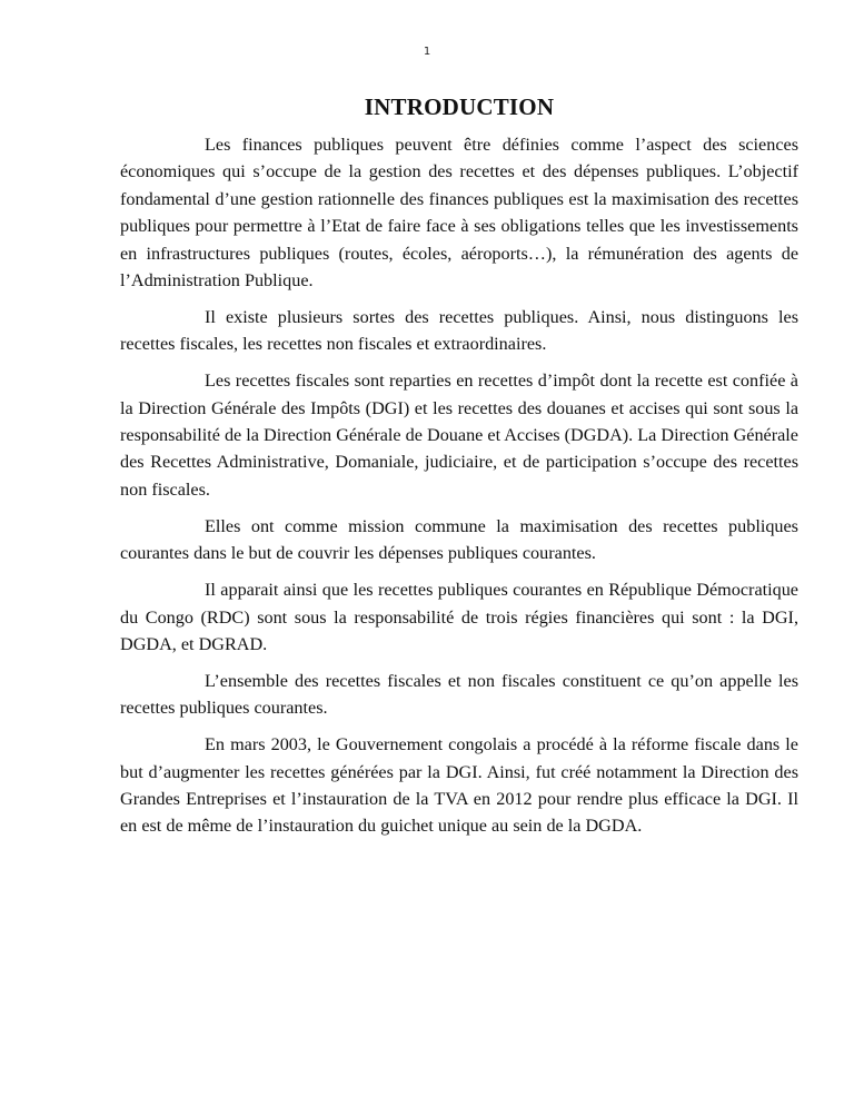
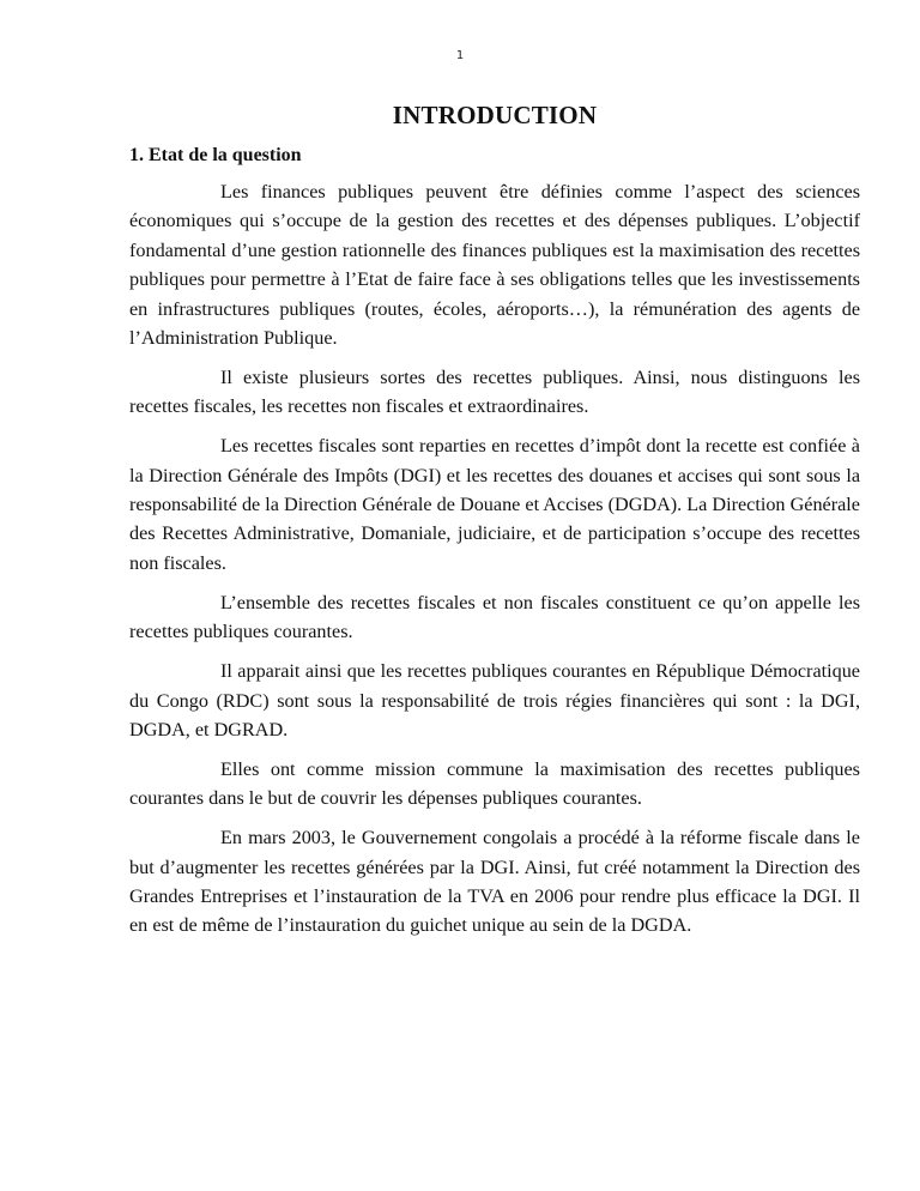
  1
  INTRODUCTION
+ 1. Etat de la question
  Les finances publiques peuvent être définies comme l’aspect des sciences économiques qui s’occupe de la gestion des recettes et des dépenses publiques. L’objectif fondamental d’une gestion rationnelle des finances publiques est la maximisation des recettes publiques pour permettre à l’Etat de faire face à ses obligations telles que les investissements en infrastructures publiques (routes, écoles, aéroports…), la rémunération des agents de l’Administration Publique.
  Il existe plusieurs sortes des recettes publiques. Ainsi, nous distinguons les recettes fiscales, les recettes non fiscales et extraordinaires.
  Les recettes fiscales sont reparties en recettes d’impôt dont la recette est confiée à la Direction Générale des Impôts (DGI) et les recettes des douanes et accises qui sont sous la responsabilité de la Direction Générale de Douane et Accises (DGDA). La Direction Générale des Recettes Administrative, Domaniale, judiciaire, et de participation s’occupe des recettes non fiscales.
- Elles ont comme mission commune la maximisation des recettes publiques courantes dans le but de couvrir les dépenses publiques courantes.
+ L’ensemble des recettes fiscales et non fiscales constituent ce qu’on appelle les recettes publiques courantes.
  Il apparait ainsi que les recettes publiques courantes en République Démocratique du Congo (RDC) sont sous la responsabilité de trois régies financières qui sont : la DGI, DGDA, et DGRAD.
- L’ensemble des recettes fiscales et non fiscales constituent ce qu’on appelle les recettes publiques courantes.
+ Elles ont comme mission commune la maximisation des recettes publiques courantes dans le but de couvrir les dépenses publiques courantes.
- En mars 2003, le Gouvernement congolais a procédé à la réforme fiscale dans le but d’augmenter les recettes générées par la DGI. Ainsi, fut créé notamment la Direction des Grandes Entreprises et l’instauration de la TVA en 2012 pour rendre plus efficace la DGI. Il en est de même de l’instauration du guichet unique au sein de la DGDA.
+ En mars 2003, le Gouvernement congolais a procédé à la réforme fiscale dans le but d’augmenter les recettes générées par la DGI. Ainsi, fut créé notamment la Direction des Grandes Entreprises et l’instauration de la TVA en 2006 pour rendre plus efficace la DGI. Il en est de même de l’instauration du guichet unique au sein de la DGDA.
